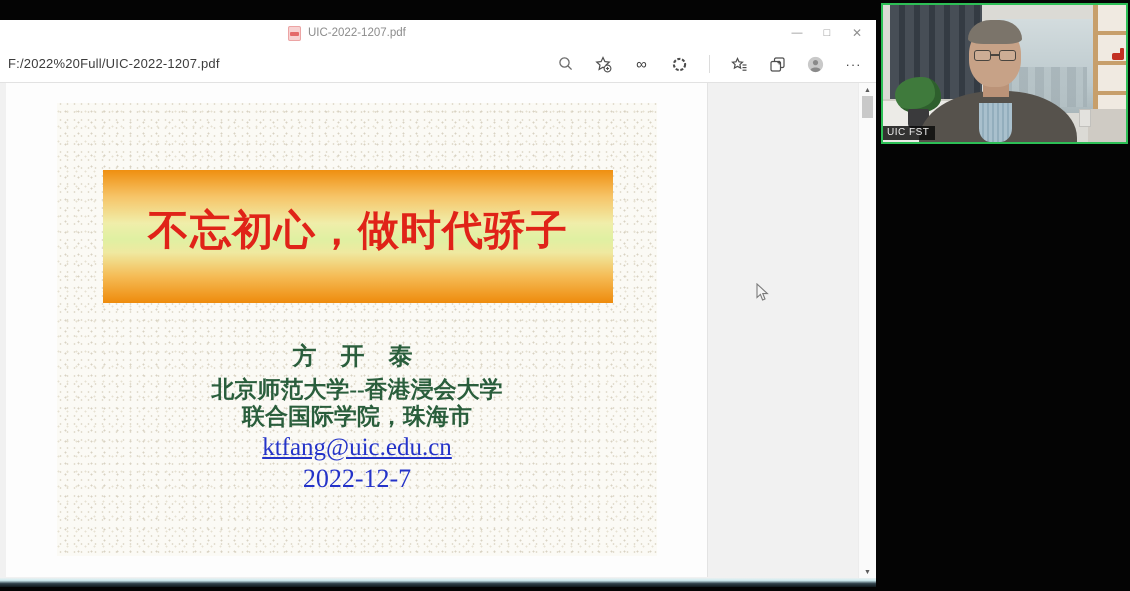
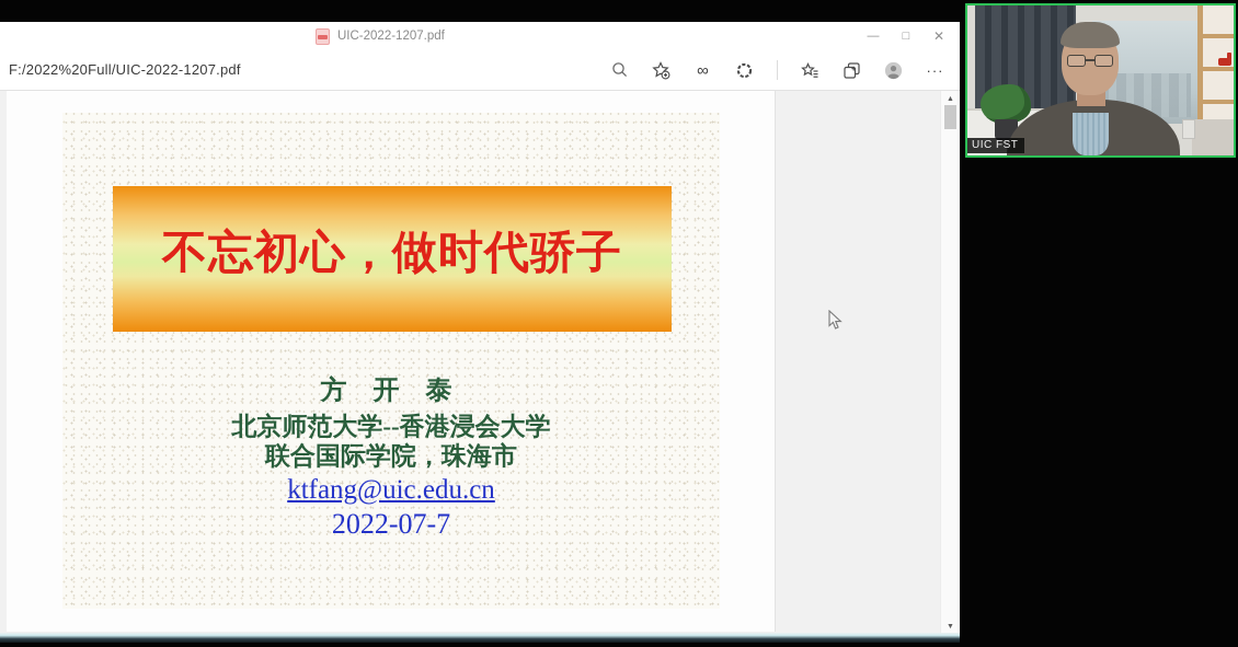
  UIC-2022-1207.pdf
  —
  □
  ✕
  F:/2022%20Full/UIC-2022-1207.pdf
  ∞
  ···
  不忘初心，做时代骄子
  方 开 泰
  北京师范大学--香港浸会大学
  联合国际学院，珠海市
  ktfang@uic.edu.cn
- 2022-12-7
+ 2022-07-7
  UIC FST
